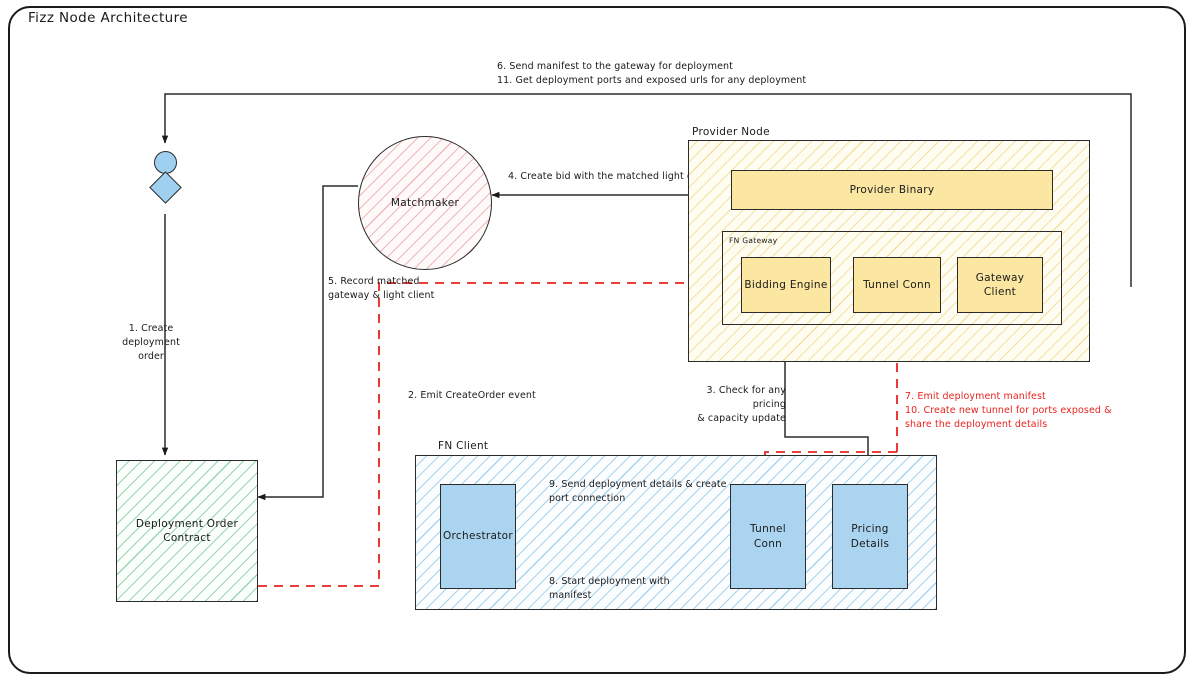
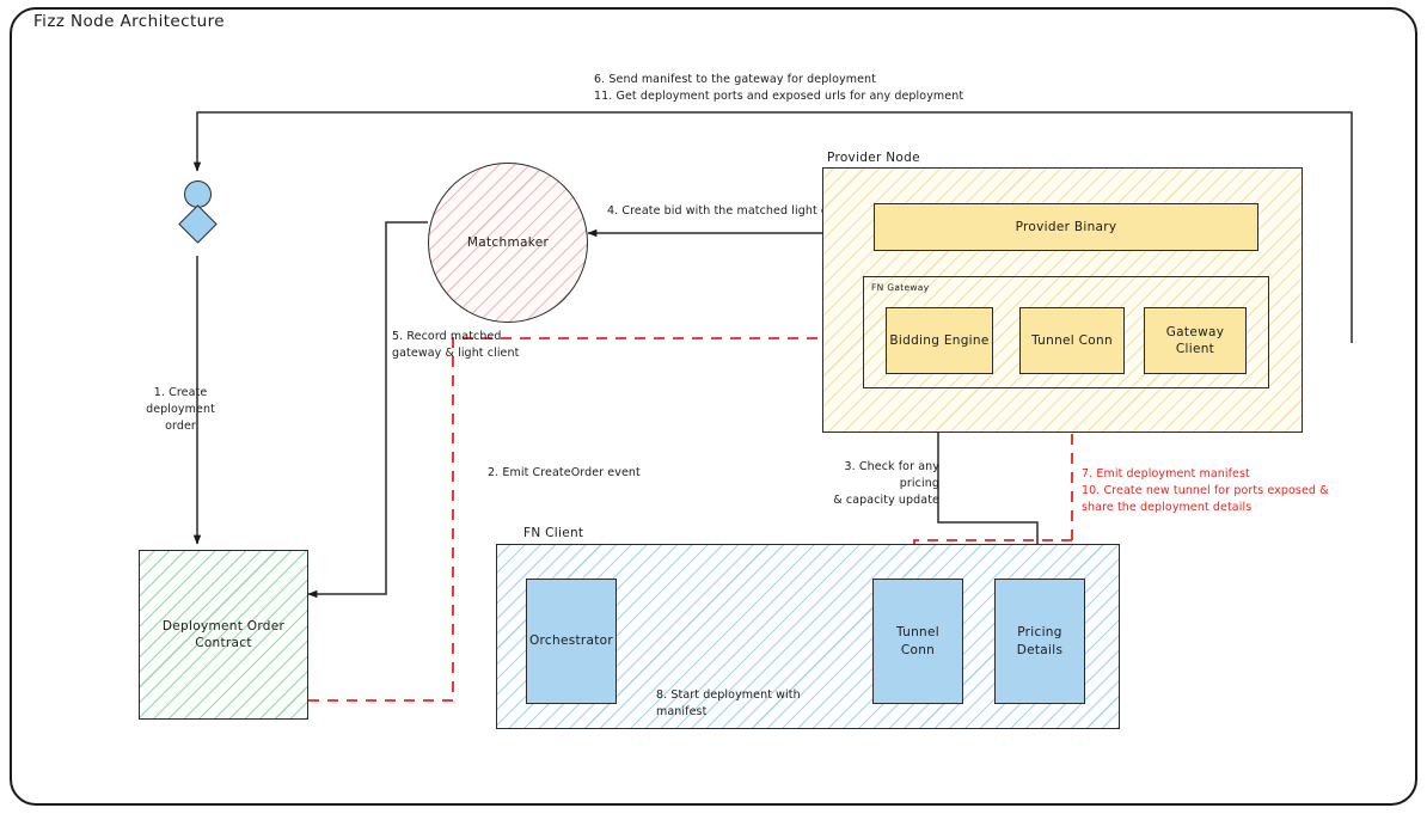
  Fizz Node Architecture
  6. Send manifest to the gateway for deployment
  11. Get deployment ports and exposed urls for any deployment
  1. Create
  deployment
  order
  Deployment Order
  Contract
  Matchmaker
  5. Record matched
  gateway & light client
  2. Emit CreateOrder event
  4. Create bid with the matched light
  Provider Node
  Provider Binary
  FN Gateway
  Bidding Engine
  Tunnel Conn
  Gateway
  Client
  3. Check for any pricing
  & capacity update
  7. Emit deployment manifest
  10. Create new tunnel for ports exposed &
  share the deployment details
  FN Client
  Orchestrator
  Tunnel
  Conn
  Pricing
  Details
- 9. Send deployment details & create
- port connection
  8. Start deployment with
  manifest
